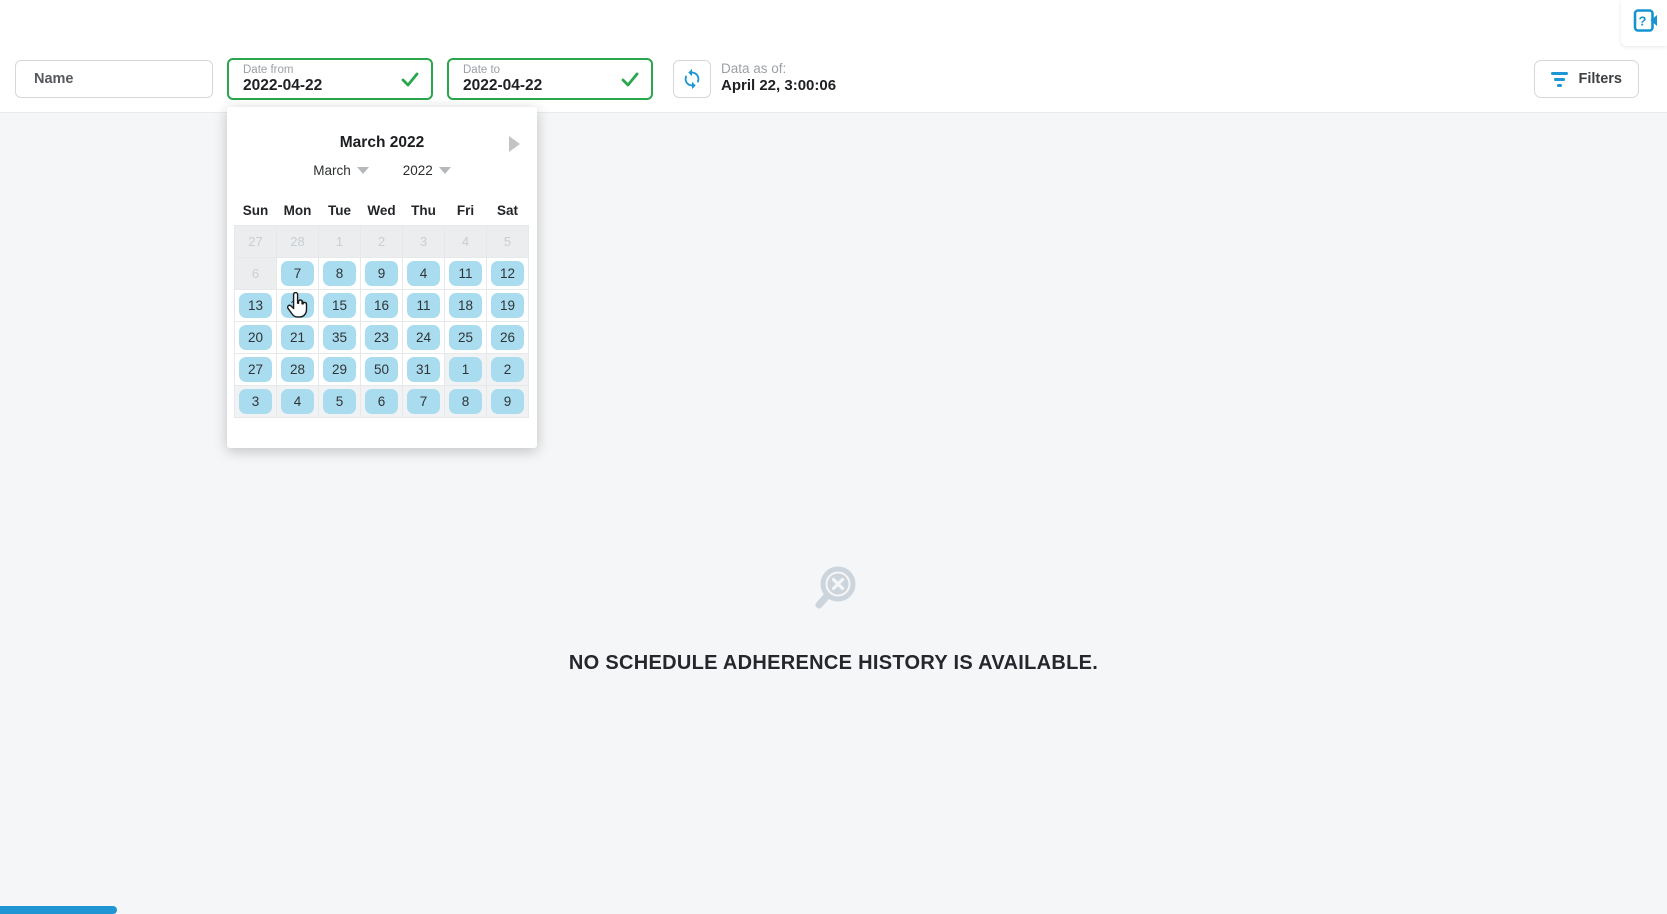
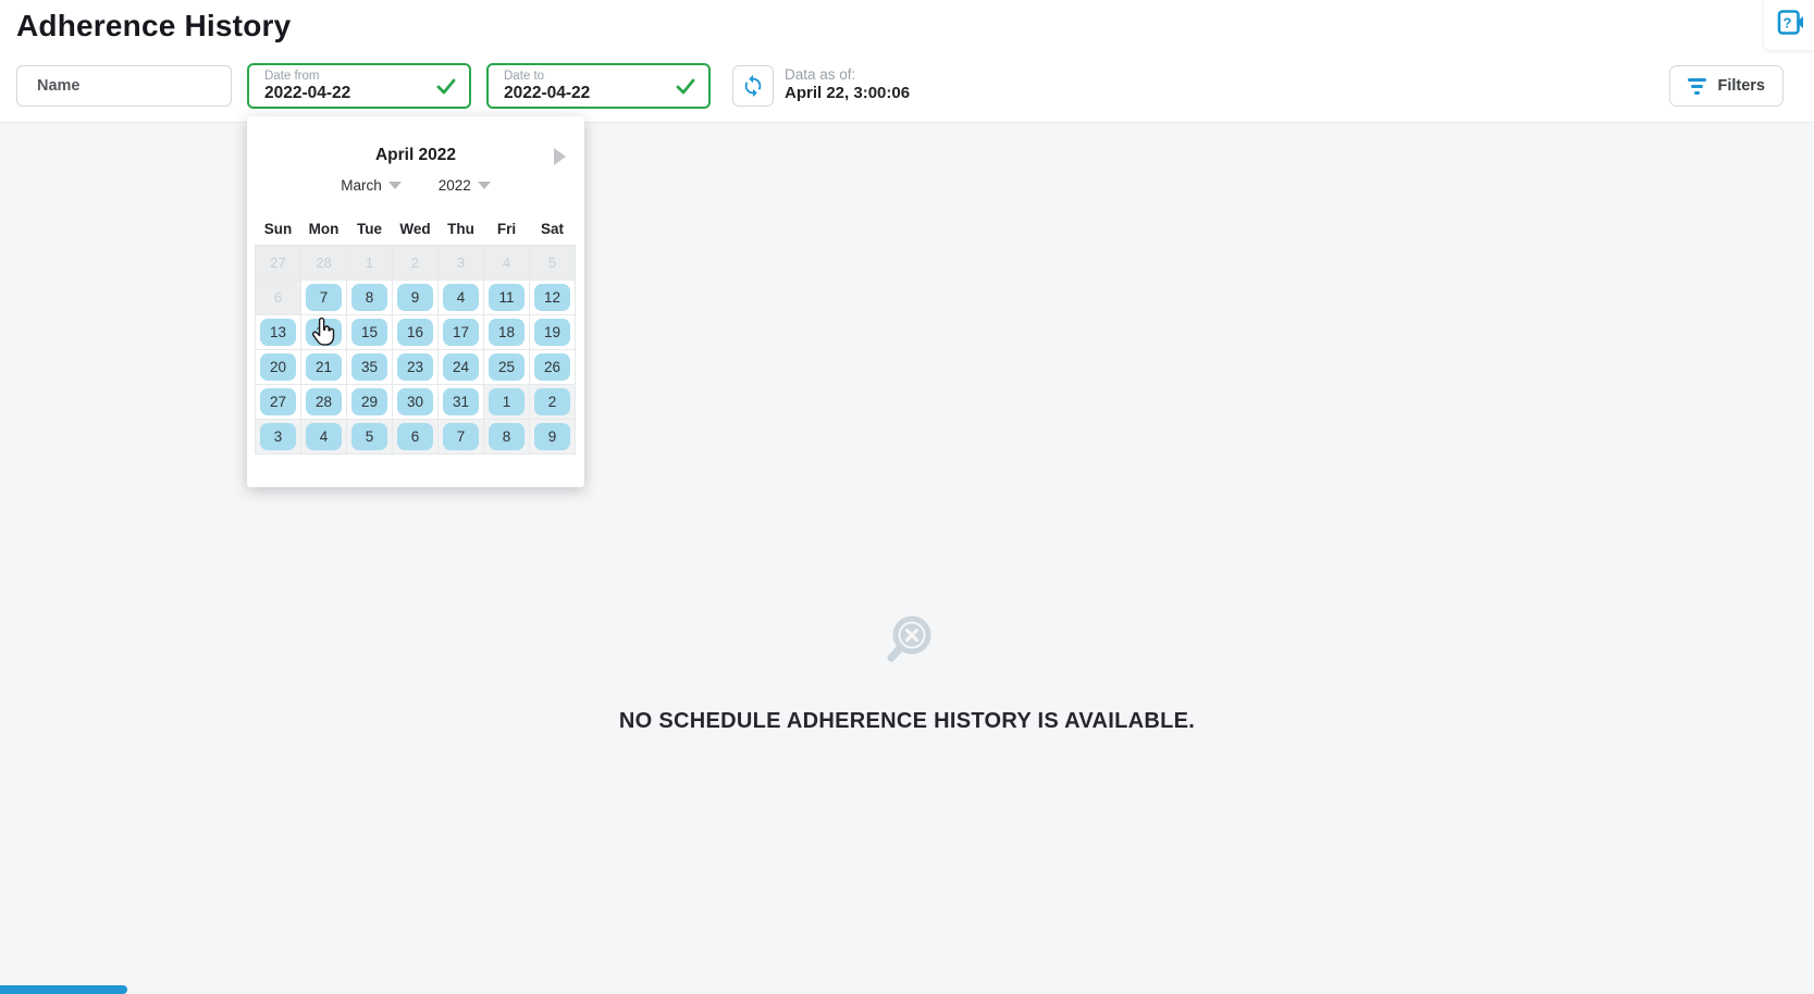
+ Adherence History
  Name
  Date from
  2022-04-22
  Date to
  2022-04-22
  Data as of:
  April 22, 3:00:06
  Filters
  NO SCHEDULE ADHERENCE HISTORY IS AVAILABLE.
- March 2022
+ April 2022
  March
  2022
  Sun	Mon	Tue	Wed	Thu	Fri	Sat
  27	28	1	2	3	4	5
  6	7	8	9	4	11	12
- 13		15	16	11	18	19
+ 13		15	16	17	18	19
  20	21	35	23	24	25	26
- 27	28	29	50	31	1	2
+ 27	28	29	30	31	1	2
  3	4	5	6	7	8	9
  ?
